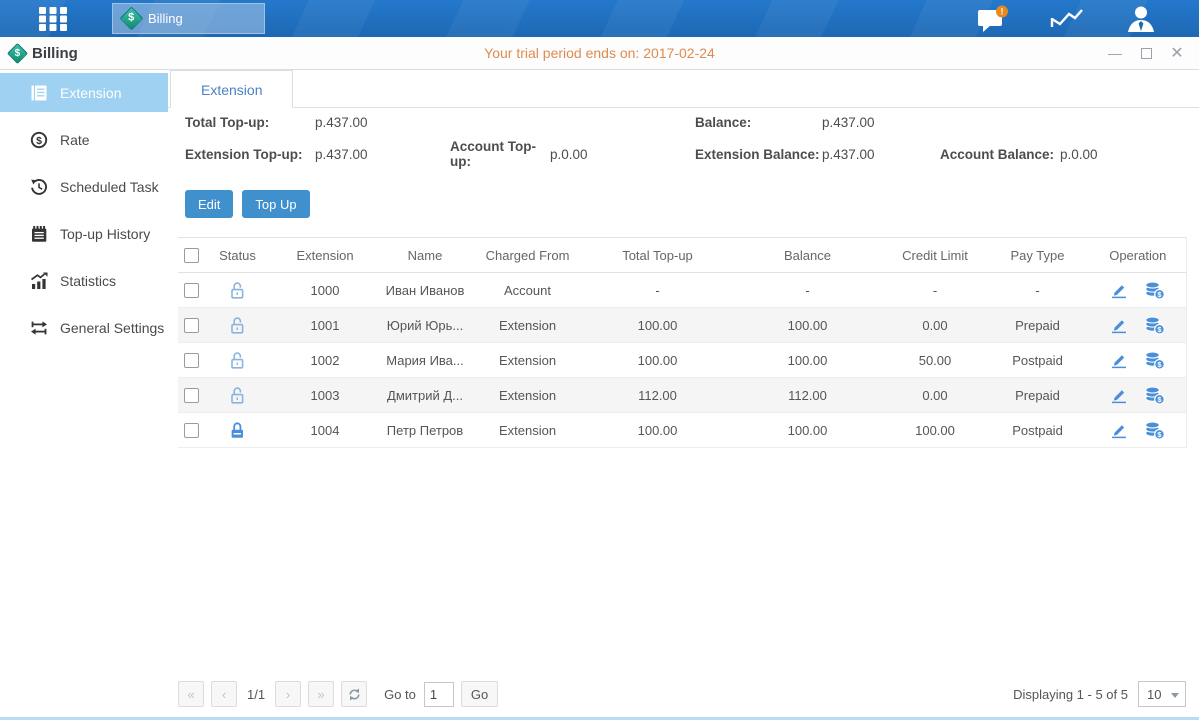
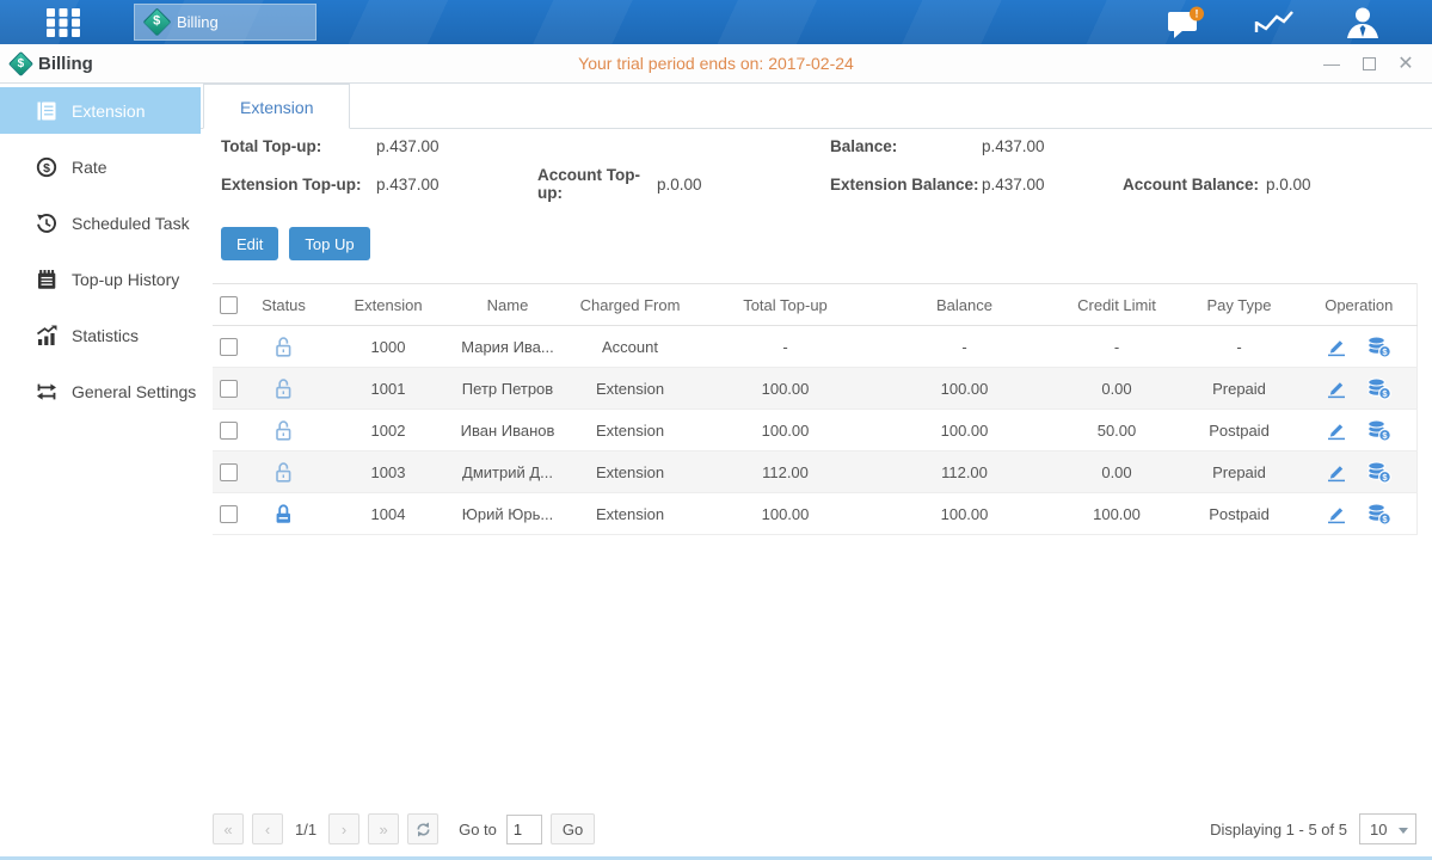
  Billing
  !
  Billing
  Your trial period ends on: 2017-02-24
  —
  ✕
  Extension
  $
  Rate
  Scheduled Task
  Top-up History
  Statistics
  General Settings
  Extension
  Total Top-up:
  p.437.00
  Balance:
  p.437.00
  Extension Top-up:
  p.437.00
  Account Top-up:
  p.0.00
  Extension Balance:
  p.437.00
  Account Balance:
  p.0.00
  Edit
  Top Up
  	Status	Extension	Name	Charged From	Total Top-up	Balance	Credit Limit	Pay Type	Operation
- 		1000	Иван Иванов	Account	-	-	-	-	$
+ 		1000	Мария Ива...	Account	-	-	-	-	$
- 		1001	Юрий Юрь...	Extension	100.00	100.00	0.00	Prepaid	$
+ 		1001	Петр Петров	Extension	100.00	100.00	0.00	Prepaid	$
- 		1002	Мария Ива...	Extension	100.00	100.00	50.00	Postpaid	$
+ 		1002	Иван Иванов	Extension	100.00	100.00	50.00	Postpaid	$
  		1003	Дмитрий Д...	Extension	112.00	112.00	0.00	Prepaid	$
- 		1004	Петр Петров	Extension	100.00	100.00	100.00	Postpaid	$
+ 		1004	Юрий Юрь...	Extension	100.00	100.00	100.00	Postpaid	$
  «
  ‹
  1/1
  ›
  »
  Go to
  1
  Go
  Displaying 1 - 5 of 5
  10
